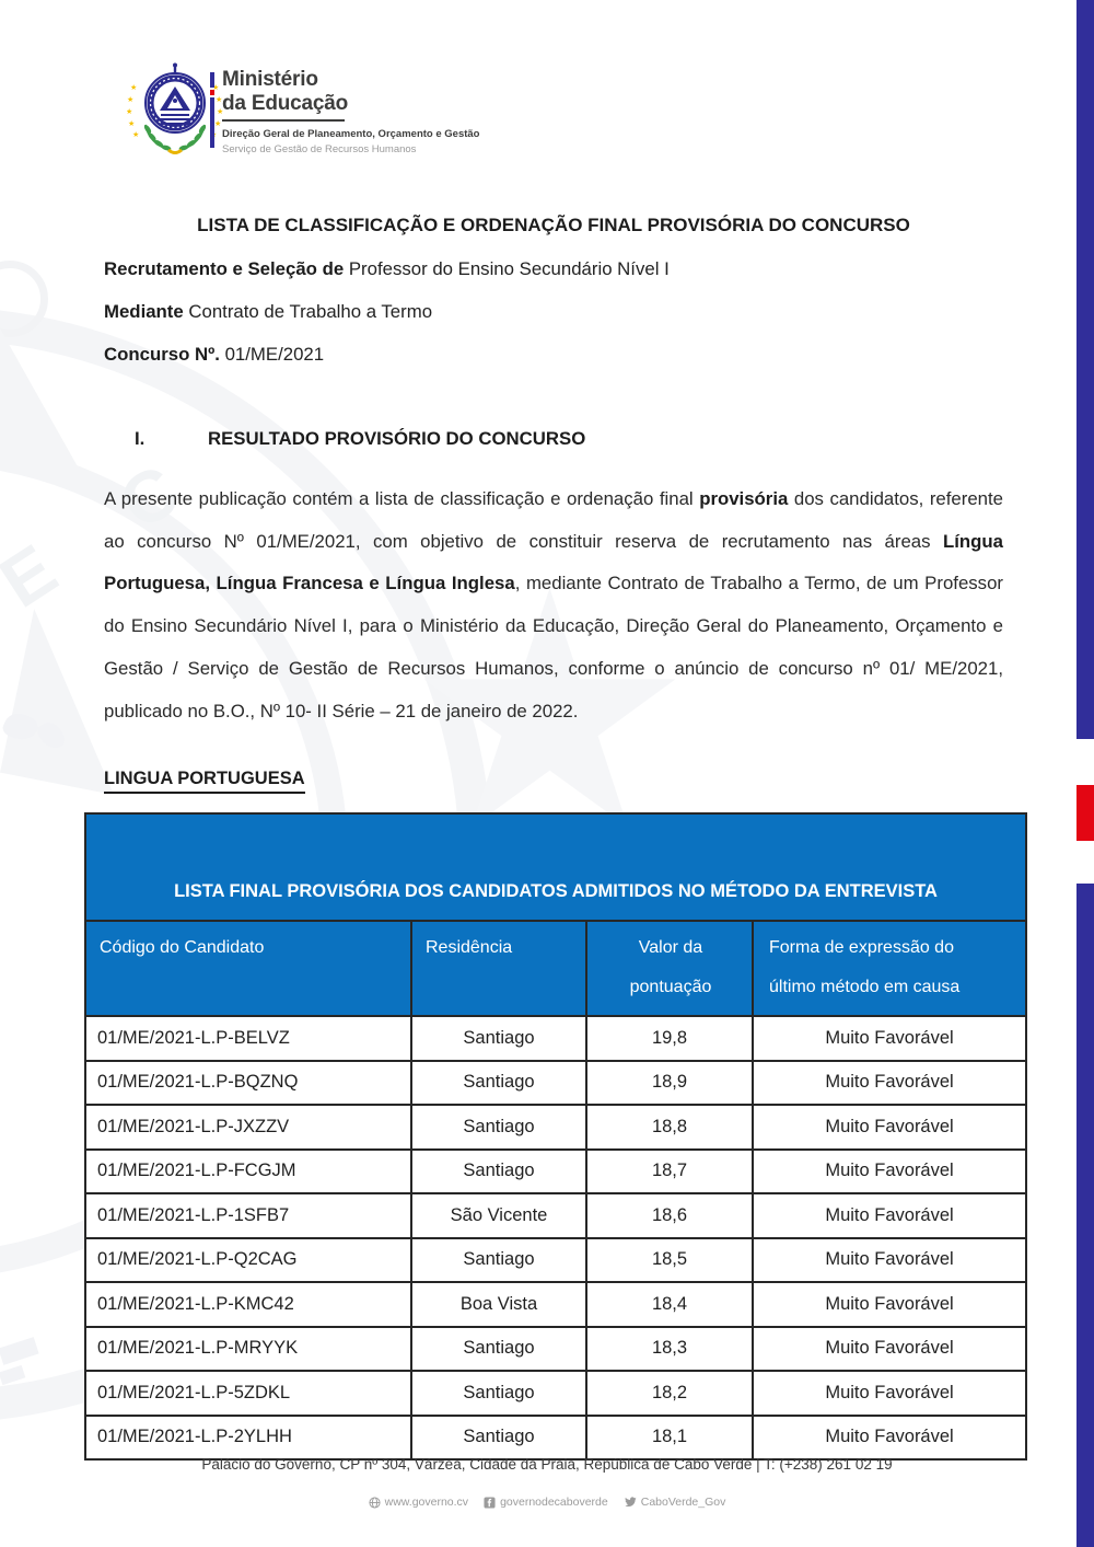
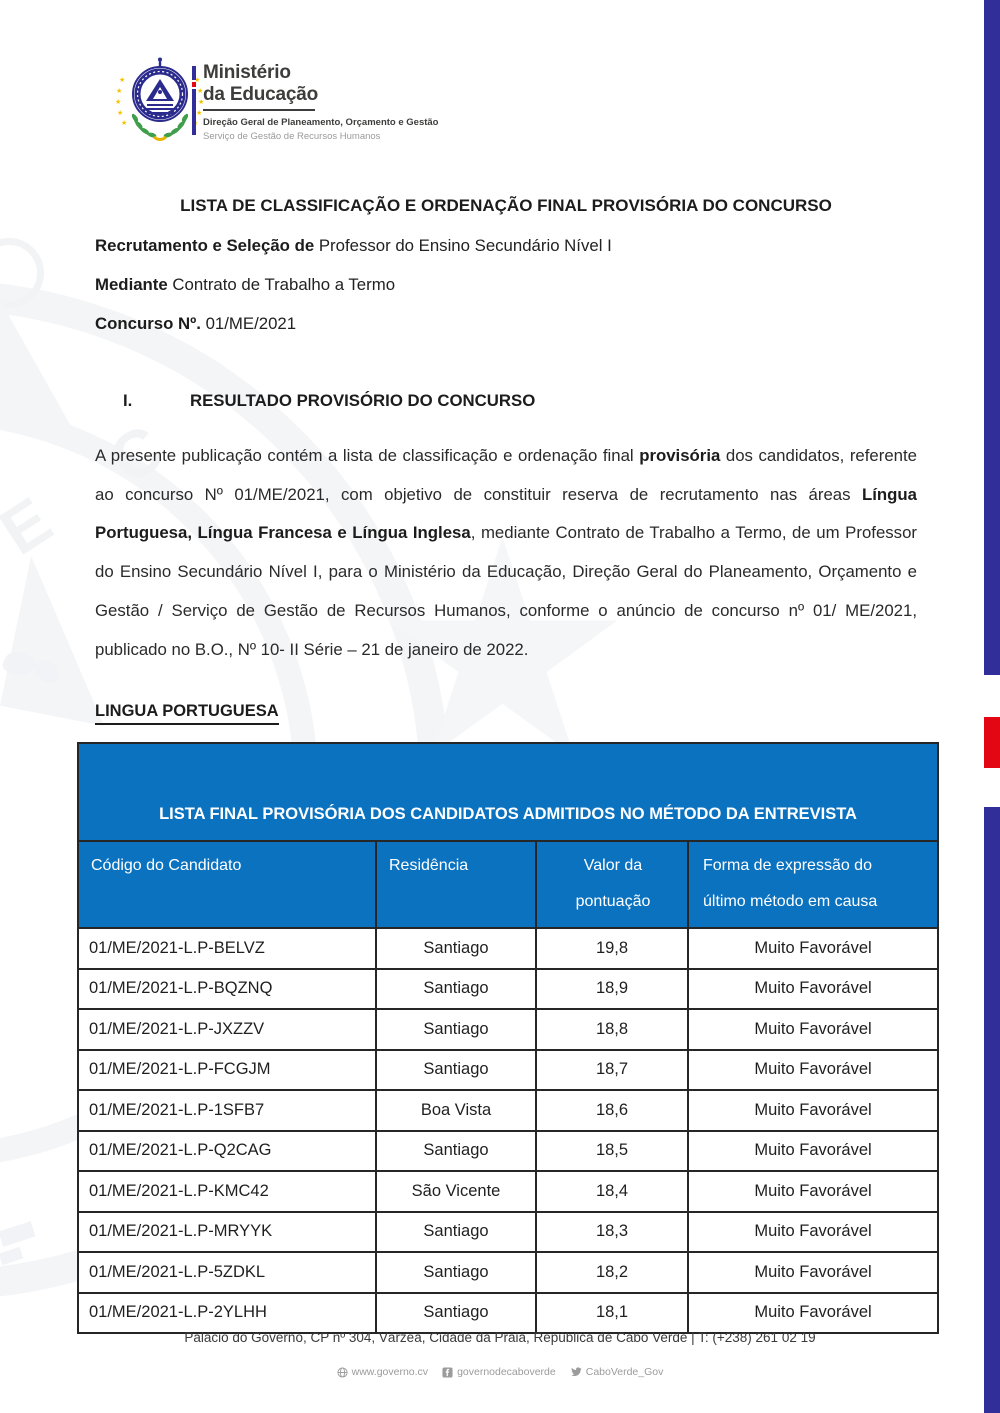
  ★
  Ministério
  da Educação
  Direção Geral de Planeamento, Orçamento e Gestão
  Serviço de Gestão de Recursos Humanos
  LISTA DE CLASSIFICAÇÃO E ORDENAÇÃO FINAL PROVISÓRIA DO CONCURSO
  Recrutamento e Seleção de Professor do Ensino Secundário Nível I
  Mediante Contrato de Trabalho a Termo
  Concurso Nº. 01/ME/2021
  I. RESULTADO PROVISÓRIO DO CONCURSO
  A presente publicação contém a lista de classificação e ordenação final provisória dos candidatos, referente ao concurso Nº 01/ME/2021, com objetivo de constituir reserva de recrutamento nas áreas Língua Portuguesa, Língua Francesa e Língua Inglesa, mediante Contrato de Trabalho a Termo, de um Professor do Ensino Secundário Nível I, para o Ministério da Educação, Direção Geral do Planeamento, Orçamento e Gestão / Serviço de Gestão de Recursos Humanos, conforme o anúncio de concurso nº 01/ ME/2021, publicado no B.O., Nº 10- II Série – 21 de janeiro de 2022.
  LINGUA PORTUGUESA
  LISTA FINAL PROVISÓRIA DOS CANDIDATOS ADMITIDOS NO MÉTODO DA ENTREVISTA
  Código do Candidato	Residência	Valor da pontuação	Forma de expressão do último método em causa
  01/ME/2021-L.P-BELVZ	Santiago	19,8	Muito Favorável
  01/ME/2021-L.P-BQZNQ	Santiago	18,9	Muito Favorável
  01/ME/2021-L.P-JXZZV	Santiago	18,8	Muito Favorável
  01/ME/2021-L.P-FCGJM	Santiago	18,7	Muito Favorável
- 01/ME/2021-L.P-1SFB7	São Vicente	18,6	Muito Favorável
+ 01/ME/2021-L.P-1SFB7	Boa Vista	18,6	Muito Favorável
  01/ME/2021-L.P-Q2CAG	Santiago	18,5	Muito Favorável
- 01/ME/2021-L.P-KMC42	Boa Vista	18,4	Muito Favorável
+ 01/ME/2021-L.P-KMC42	São Vicente	18,4	Muito Favorável
  01/ME/2021-L.P-MRYYK	Santiago	18,3	Muito Favorável
  01/ME/2021-L.P-5ZDKL	Santiago	18,2	Muito Favorável
  01/ME/2021-L.P-2YLHH	Santiago	18,1	Muito Favorável
  Palácio do Governo, CP nº 304, Várzea, Cidade da Praia, República de Cabo Verde | T: (+238) 261 02 19
  www.governo.cv
  governodecaboverde
  CaboVerde_Gov
